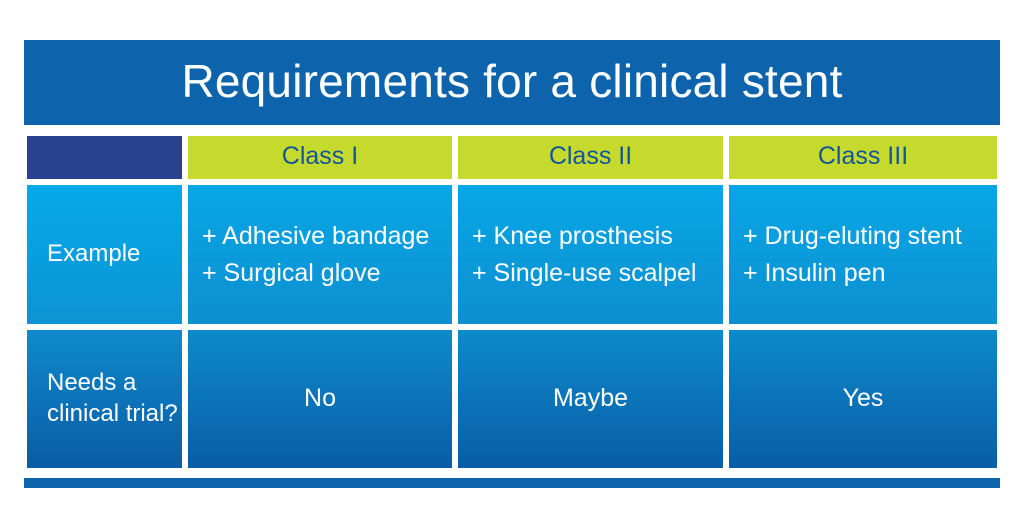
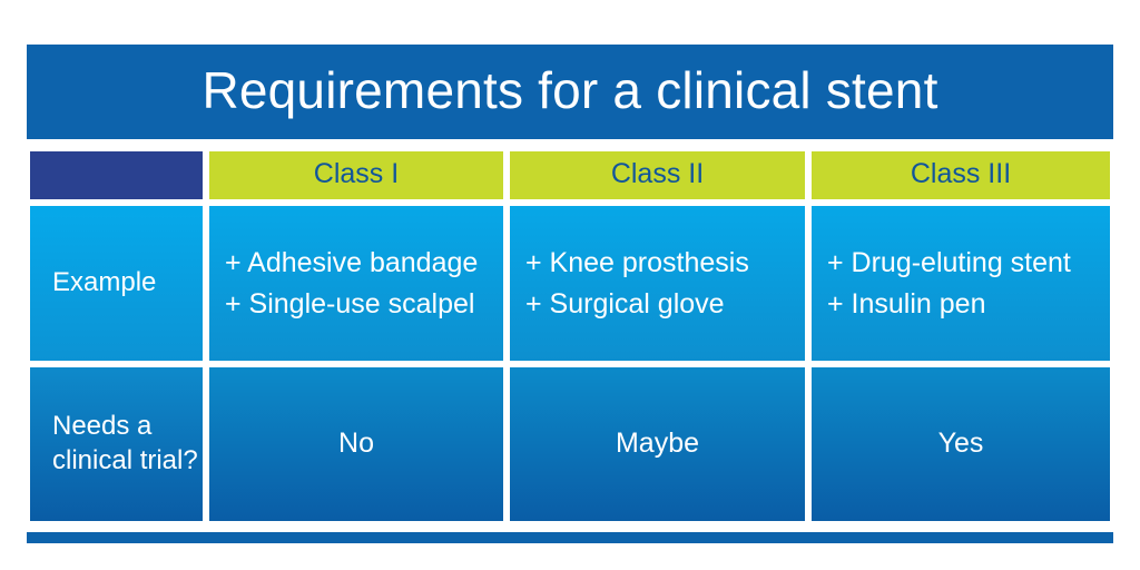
  Requirements for a clinical stent
  Class I
  Class II
  Class III
  Example
  + Adhesive bandage
- + Surgical glove
+ + Single-use scalpel
  + Knee prosthesis
- + Single-use scalpel
+ + Surgical glove
  + Drug-eluting stent
  + Insulin pen
  Needs a clinical trial?
  No
  Maybe
  Yes
